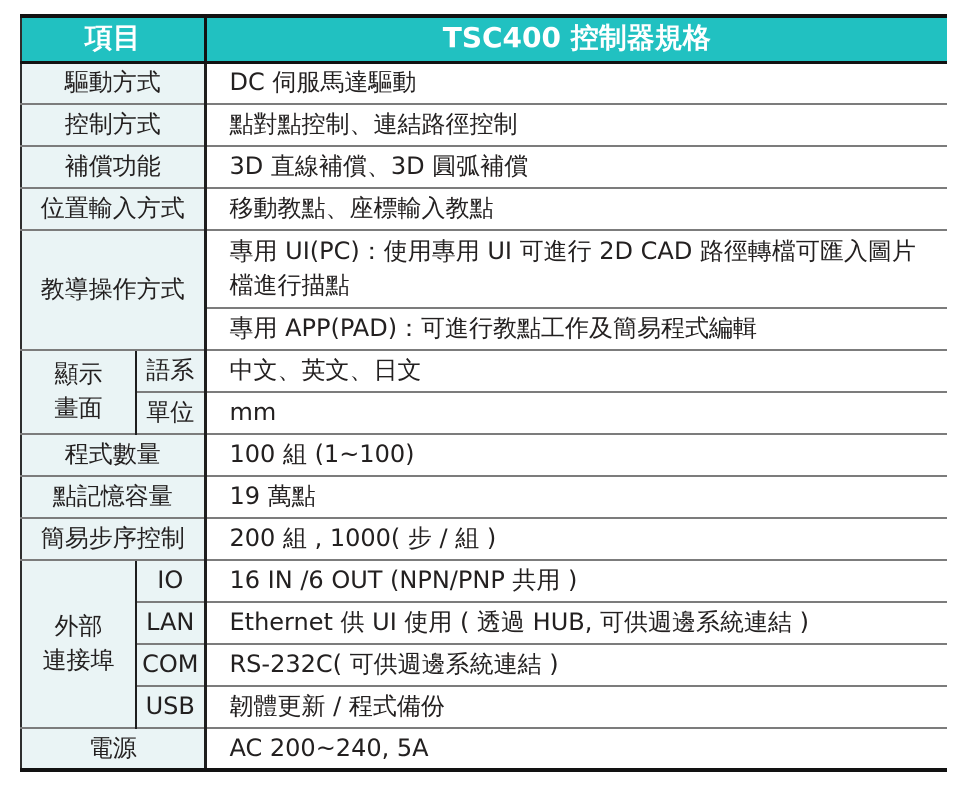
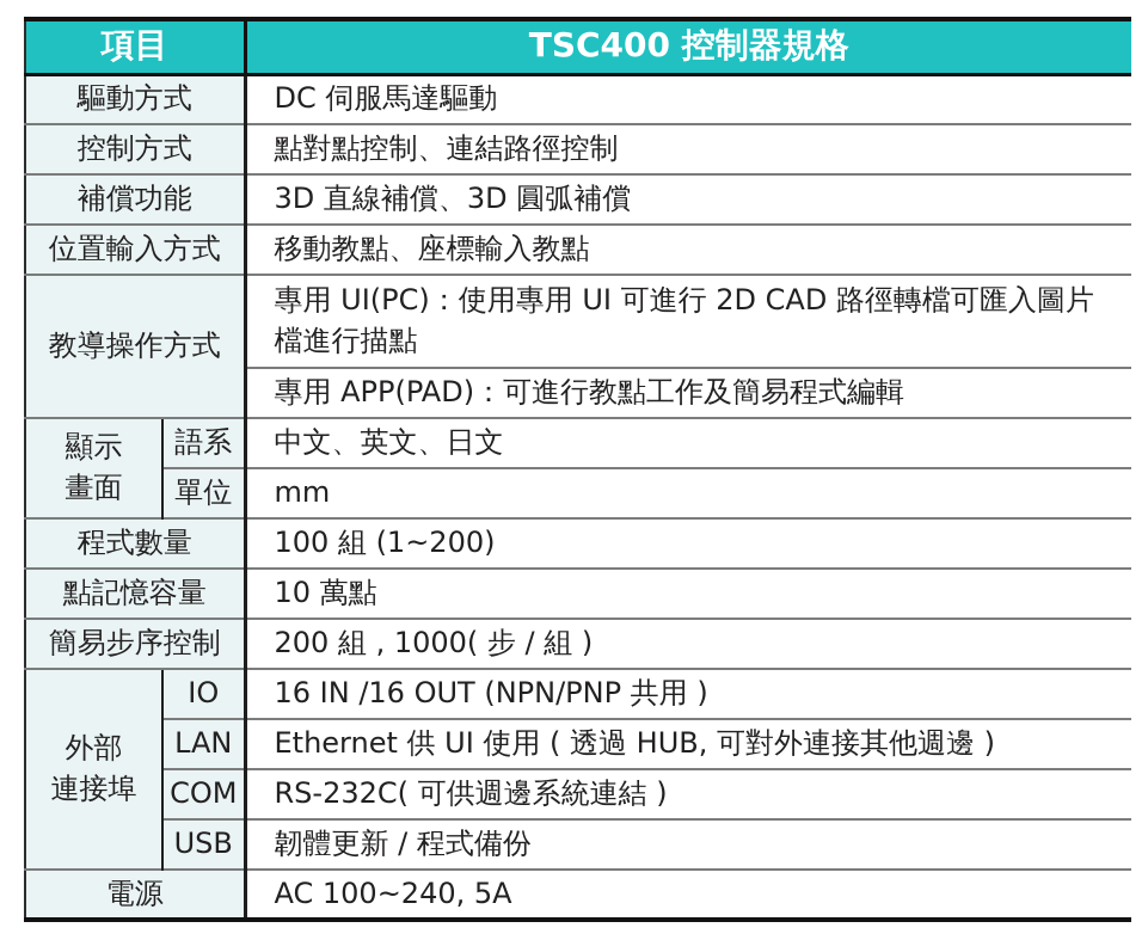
  項目	TSC400 控制器規格
  驅動方式	DC 伺服馬達驅動
  控制方式	點對點控制、連結路徑控制
  補償功能	3D 直線補償、3D 圓弧補償
  位置輸入方式	移動教點、座標輸入教點
  教導操作方式	專用 UI(PC)：使用專用 UI 可進行 2D CAD 路徑轉檔可匯入圖片檔進行描點
  專用 APP(PAD)：可進行教點工作及簡易程式編輯
  顯示 畫面	語系	中文、英文、日文
  單位	mm
- 程式數量	100 組 (1~100)
+ 程式數量	100 組 (1~200)
- 點記憶容量	19 萬點
+ 點記憶容量	10 萬點
  簡易步序控制	200 組 , 1000( 步 / 組 )
- 外部 連接埠	IO	16 IN /6 OUT (NPN/PNP 共用 )
+ 外部 連接埠	IO	16 IN /16 OUT (NPN/PNP 共用 )
- LAN	Ethernet 供 UI 使用 ( 透過 HUB, 可供週邊系統連結 )
+ LAN	Ethernet 供 UI 使用 ( 透過 HUB, 可對外連接其他週邊 )
  COM	RS-232C( 可供週邊系統連結 )
  USB	韌體更新 / 程式備份
- 電源	AC 200~240, 5A
+ 電源	AC 100~240, 5A
